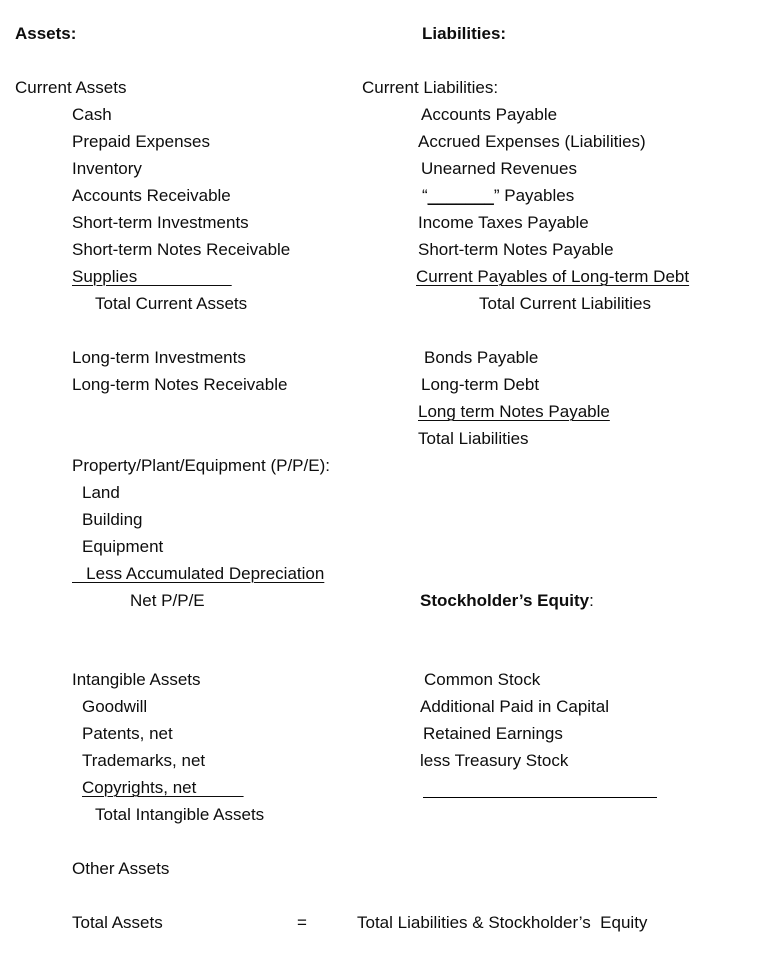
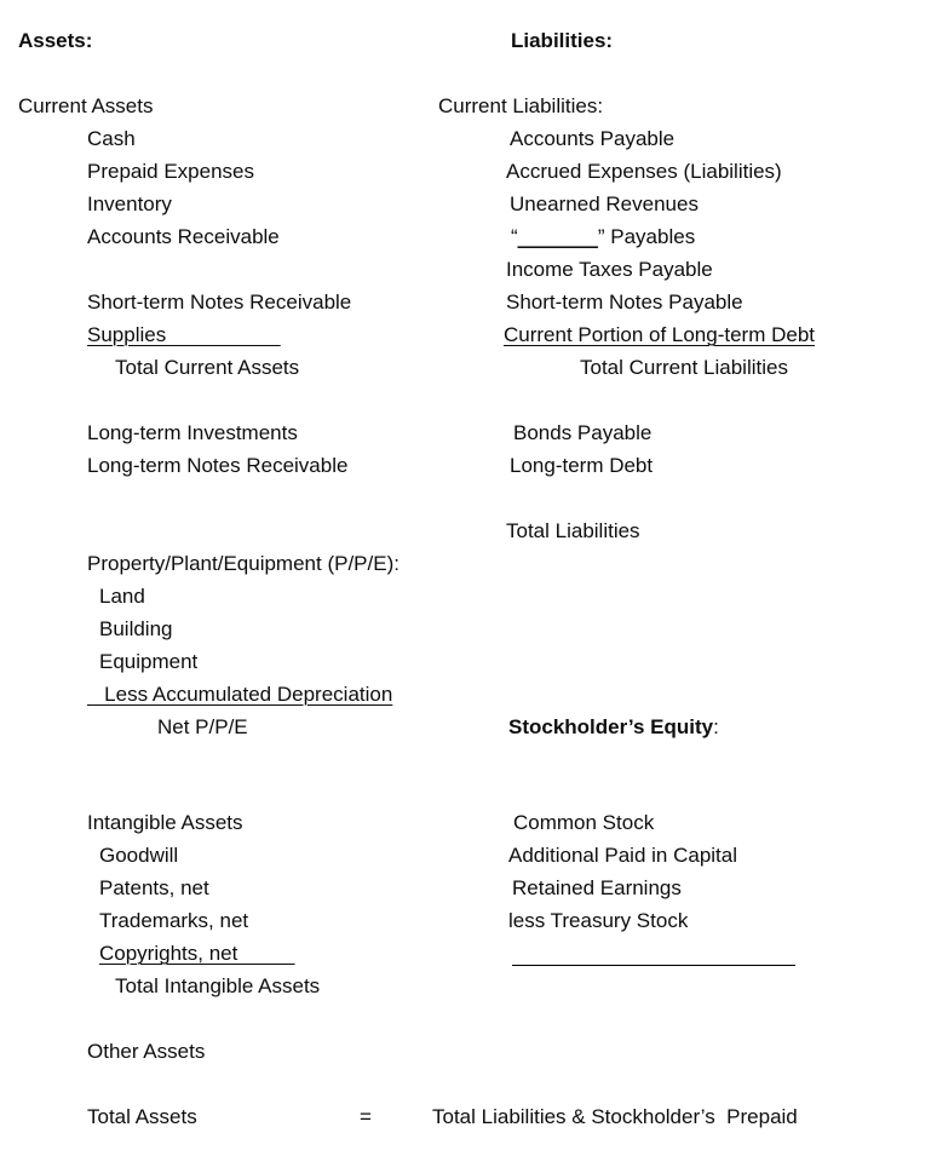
  Assets:
  Current Assets
  Cash
  Prepaid Expenses
  Inventory
  Accounts Receivable
- Short-term Investments
  Short-term Notes Receivable
  Supplies
  Total Current Assets
  Long-term Investments
  Long-term Notes Receivable
  Property/Plant/Equipment (P/P/E):
  Land
  Building
  Equipment
  Less Accumulated Depreciation
  Net P/P/E
  Intangible Assets
  Goodwill
  Patents, net
  Trademarks, net
  Copyrights, net
  Total Intangible Assets
  Other Assets
  Total Assets
  =
  Liabilities:
  Current Liabilities:
  Accounts Payable
  Accrued Expenses (Liabilities)
  Unearned Revenues
  “_______” Payables
  Income Taxes Payable
  Short-term Notes Payable
- Current Payables of Long-term Debt
+ Current Portion of Long-term Debt
  Total Current Liabilities
  Bonds Payable
  Long-term Debt
- Long term Notes Payable
  Total Liabilities
  Stockholder’s Equity:
  Common Stock
  Additional Paid in Capital
  Retained Earnings
  less Treasury Stock
- Total Liabilities & Stockholder’s Equity
+ Total Liabilities & Stockholder’s Prepaid
